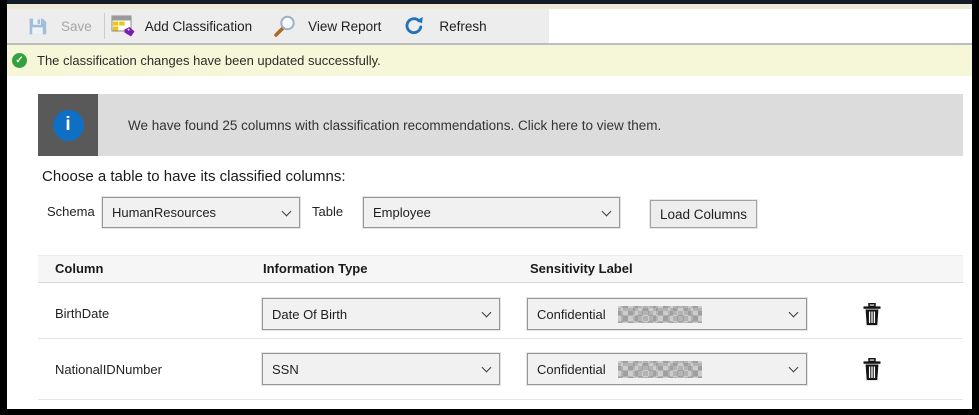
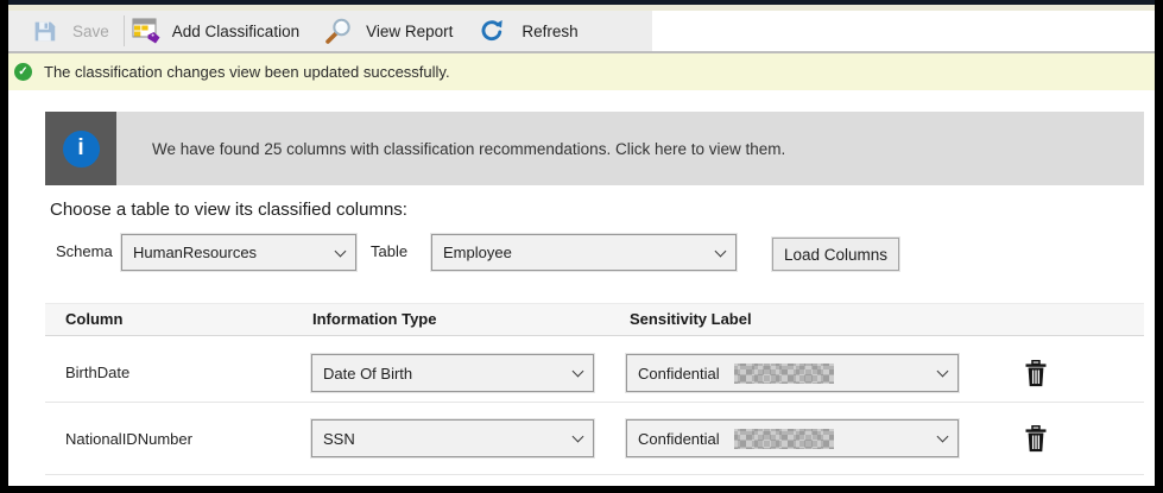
  Save
  Add Classification
  View Report
  Refresh
  ✓
- The classification changes have been updated successfully.
+ The classification changes view been updated successfully.
  i
  We have found 25 columns with classification recommendations. Click here to view them.
- Choose a table to have its classified columns:
+ Choose a table to view its classified columns:
  Schema
  HumanResources
  Table
  Employee
  Load Columns
  Column
  Information Type
  Sensitivity Label
  BirthDate
  Date Of Birth
  Confidential
  NationalIDNumber
  SSN
  Confidential
